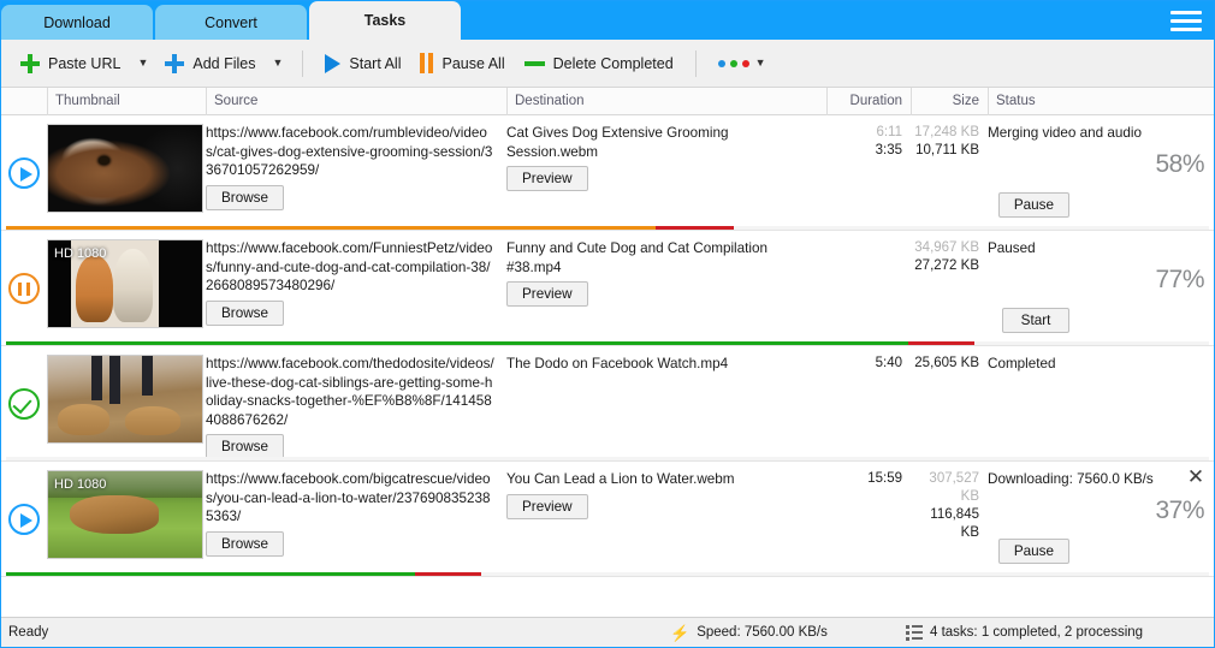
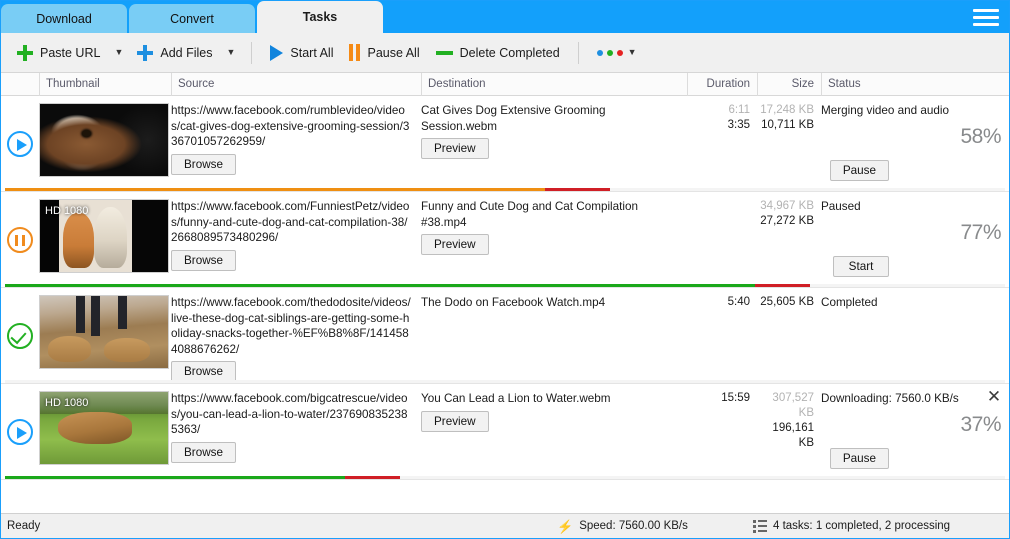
  Download
  Convert
  Tasks
  Paste URL
  ▼
  Add Files
  ▼
  Start All
  Pause All
  Delete Completed
  ▼
  Thumbnail
  Source
  Destination
  Duration
  Size
  Status
  https://www.facebook.com/rumblevideo/videos/cat-gives-dog-extensive-grooming-session/336701057262959/
  Browse
  Cat Gives Dog Extensive Grooming Session.webm
  Preview
  6:11
  3:35
  17,248 KB
  10,711 KB
  Merging video and audio
  58%
  Pause
  HD 1080
  https://www.facebook.com/FunniestPetz/videos/funny-and-cute-dog-and-cat-compilation-38/2668089573480296/
  Browse
  Funny and Cute Dog and Cat Compilation #38.mp4
  Preview
  34,967 KB
  27,272 KB
  Paused
  77%
  Start
  https://www.facebook.com/thedodosite/videos/live-these-dog-cat-siblings-are-getting-some-holiday-snacks-together-%EF%B8%8F/1414584088676262/
  Browse
  The Dodo on Facebook Watch.mp4
  5:40
  25,605 KB
  Completed
  HD 1080
  https://www.facebook.com/bigcatrescue/videos/you-can-lead-a-lion-to-water/2376908352385363/
  Browse
  You Can Lead a Lion to Water.webm
  Preview
  15:59
  307,527 KB
- 116,845 KB
+ 196,161 KB
  Downloading: 7560.0 KB/s
  37%
  ✕
  Pause
  Ready
  ⚡
  Speed: 7560.00 KB/s
  4 tasks: 1 completed, 2 processing
